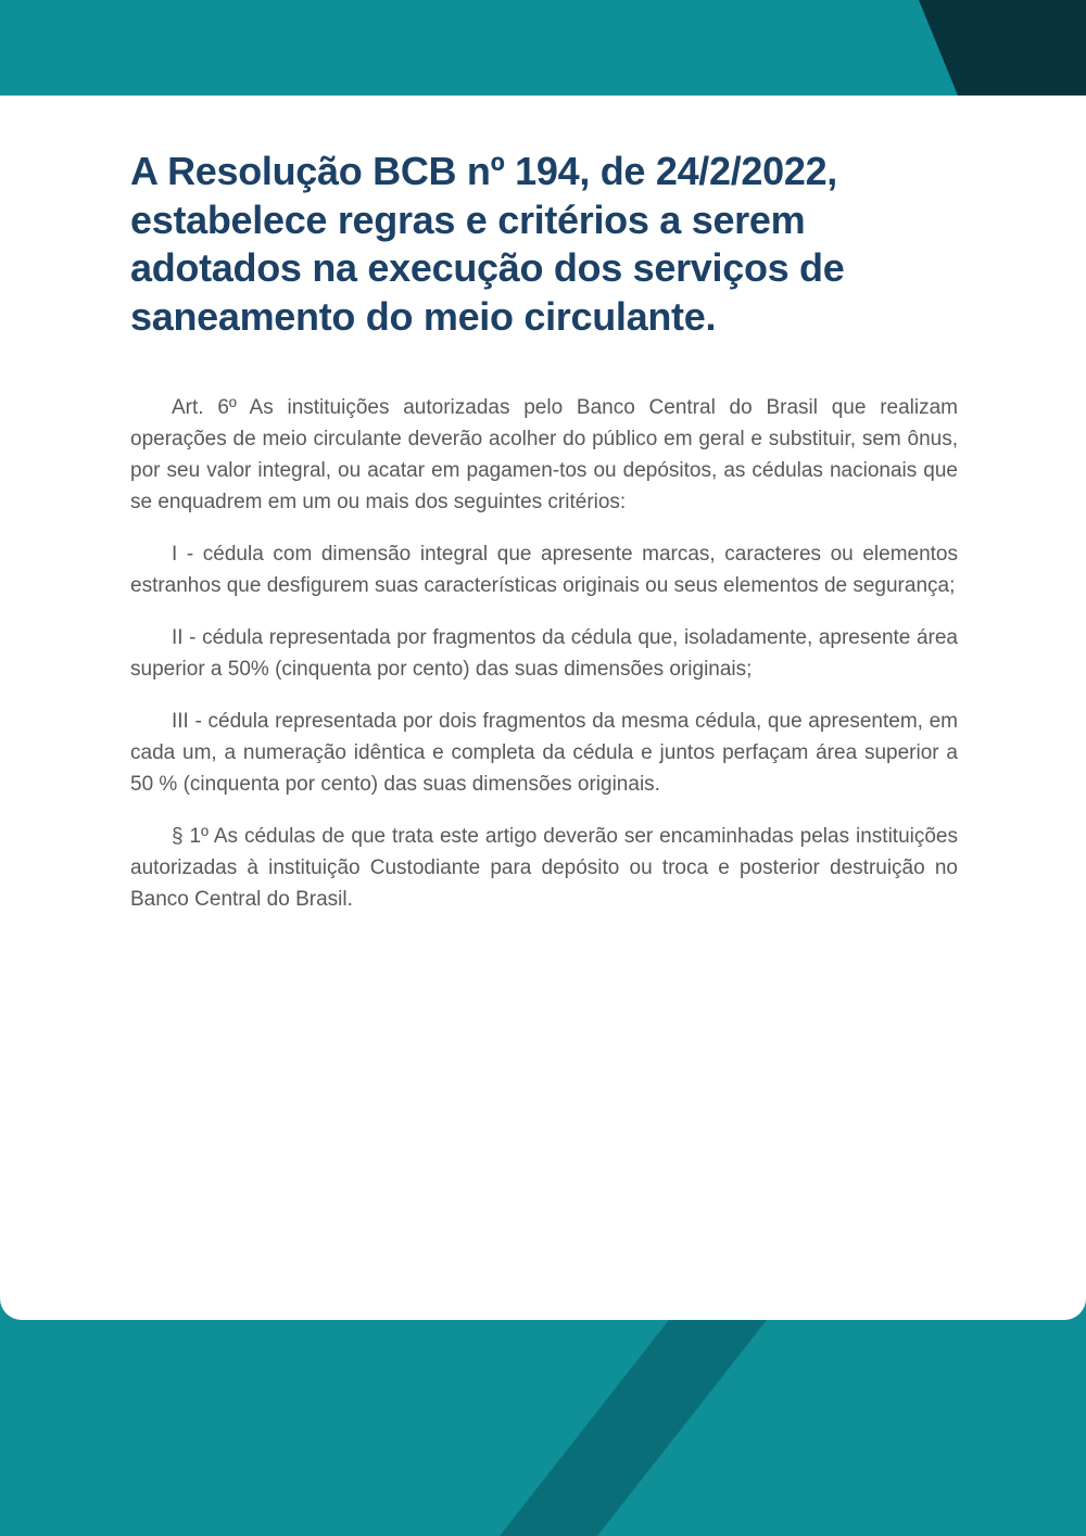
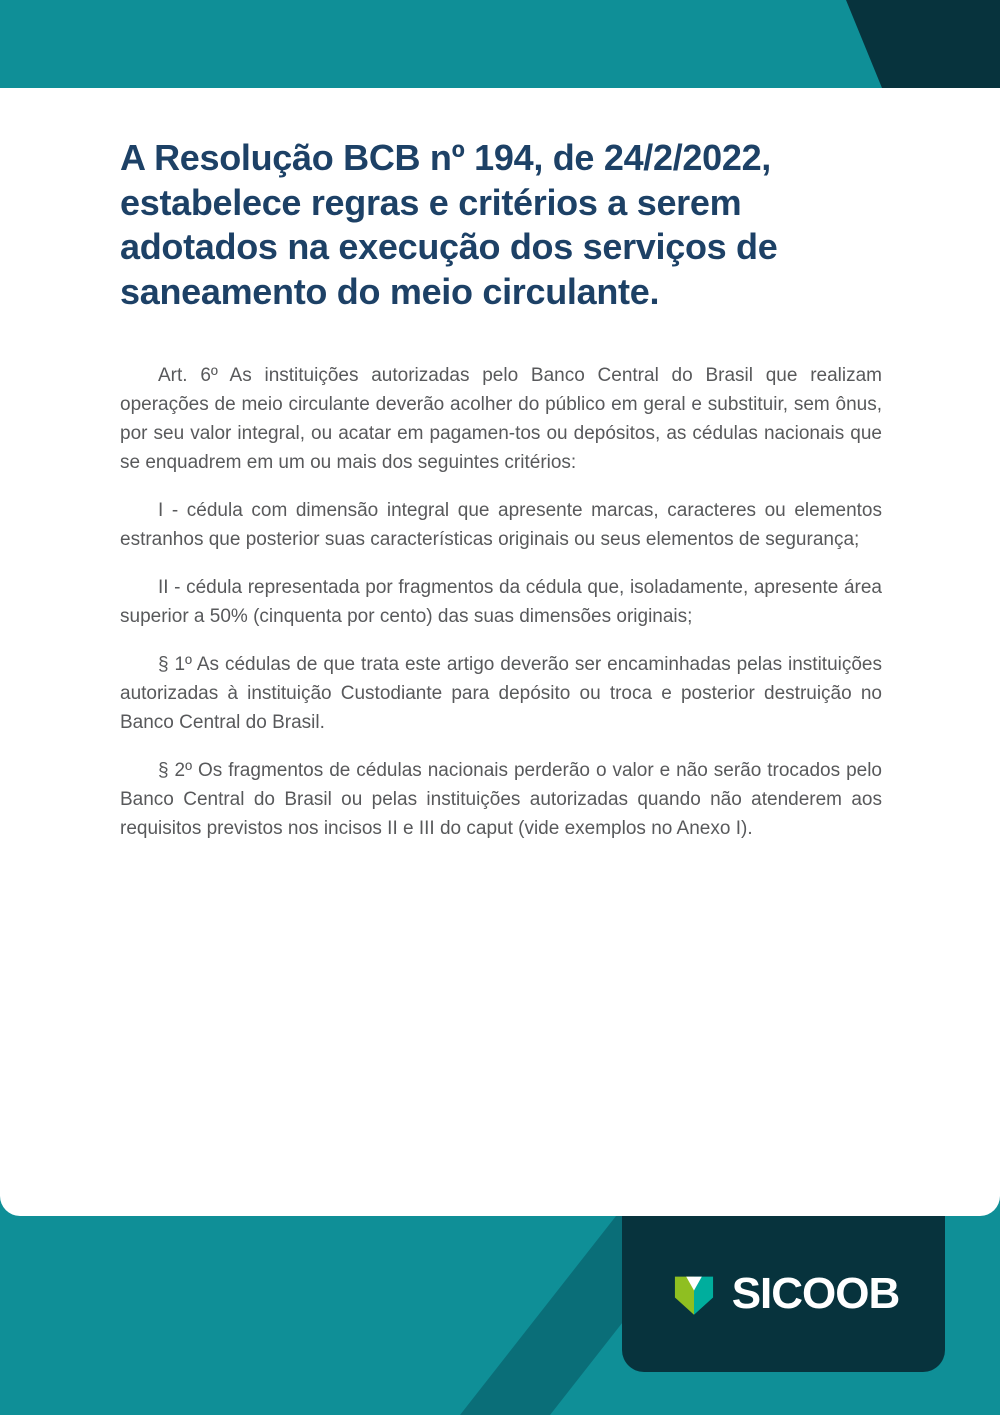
  A Resolução BCB nº 194, de 24/2/2022, estabelece regras e critérios a serem adotados na execução dos serviços de saneamento do meio circulante.
  Art. 6º As instituições autorizadas pelo Banco Central do Brasil que realizam operações de meio circulante deverão acolher do público em geral e substituir, sem ônus, por seu valor integral, ou acatar em pagamen-tos ou depósitos, as cédulas nacionais que se enquadrem em um ou mais dos seguintes critérios:
- I - cédula com dimensão integral que apresente marcas, caracteres ou elementos estranhos que desfigurem suas características originais ou seus elementos de segurança;
+ I - cédula com dimensão integral que apresente marcas, caracteres ou elementos estranhos que posterior suas características originais ou seus elementos de segurança;
  II - cédula representada por fragmentos da cédula que, isoladamente, apresente área superior a 50% (cinquenta por cento) das suas dimensões originais;
- III - cédula representada por dois fragmentos da mesma cédula, que apresentem, em cada um, a numeração idêntica e completa da cédula e juntos perfaçam área superior a 50 % (cinquenta por cento) das suas dimensões originais.
  § 1º As cédulas de que trata este artigo deverão ser encaminhadas pelas instituições autorizadas à instituição Custodiante para depósito ou troca e posterior destruição no Banco Central do Brasil.
+ § 2º Os fragmentos de cédulas nacionais perderão o valor e não serão trocados pelo Banco Central do Brasil ou pelas instituições autorizadas quando não atenderem aos requisitos previstos nos incisos II e III do caput (vide exemplos no Anexo I).
+ SICOOB
